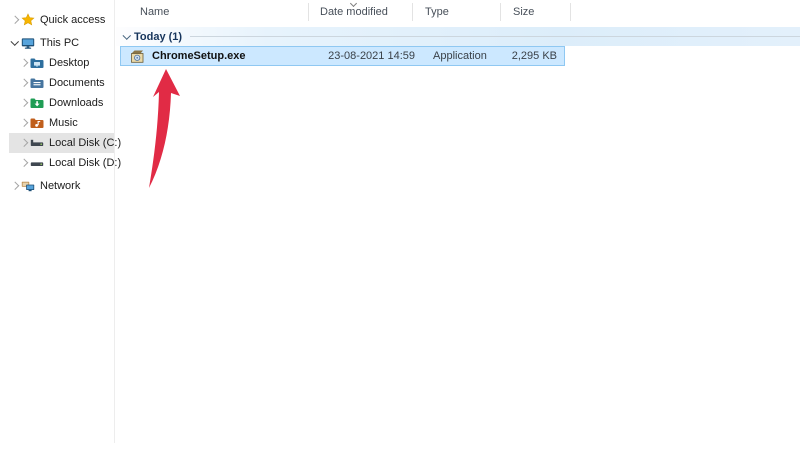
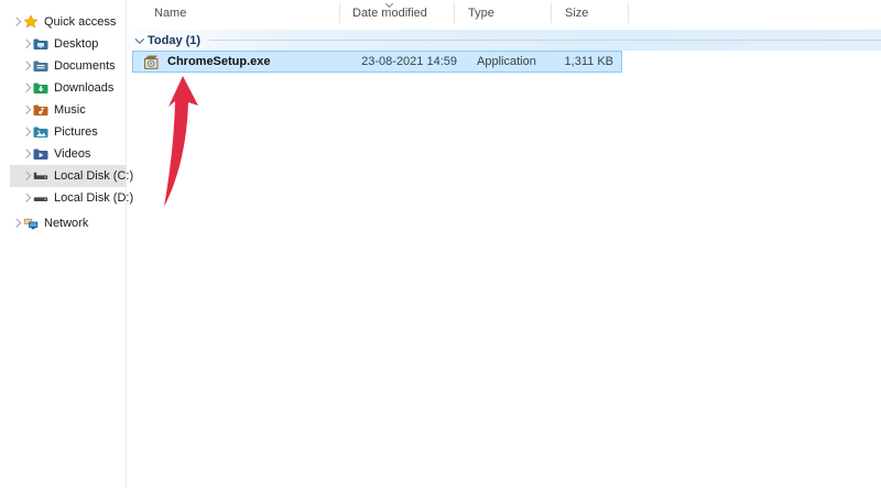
  Quick access
- This PC
  Desktop
  Documents
  Downloads
  Music
+ Pictures
+ Videos
  Local Disk (C:)
  Local Disk (D:)
  Network
  Name
  Date modified
  Type
  Size
  Today (1)
  ChromeSetup.exe
  23-08-2021 14:59
  Application
- 2,295 KB
+ 1,311 KB
